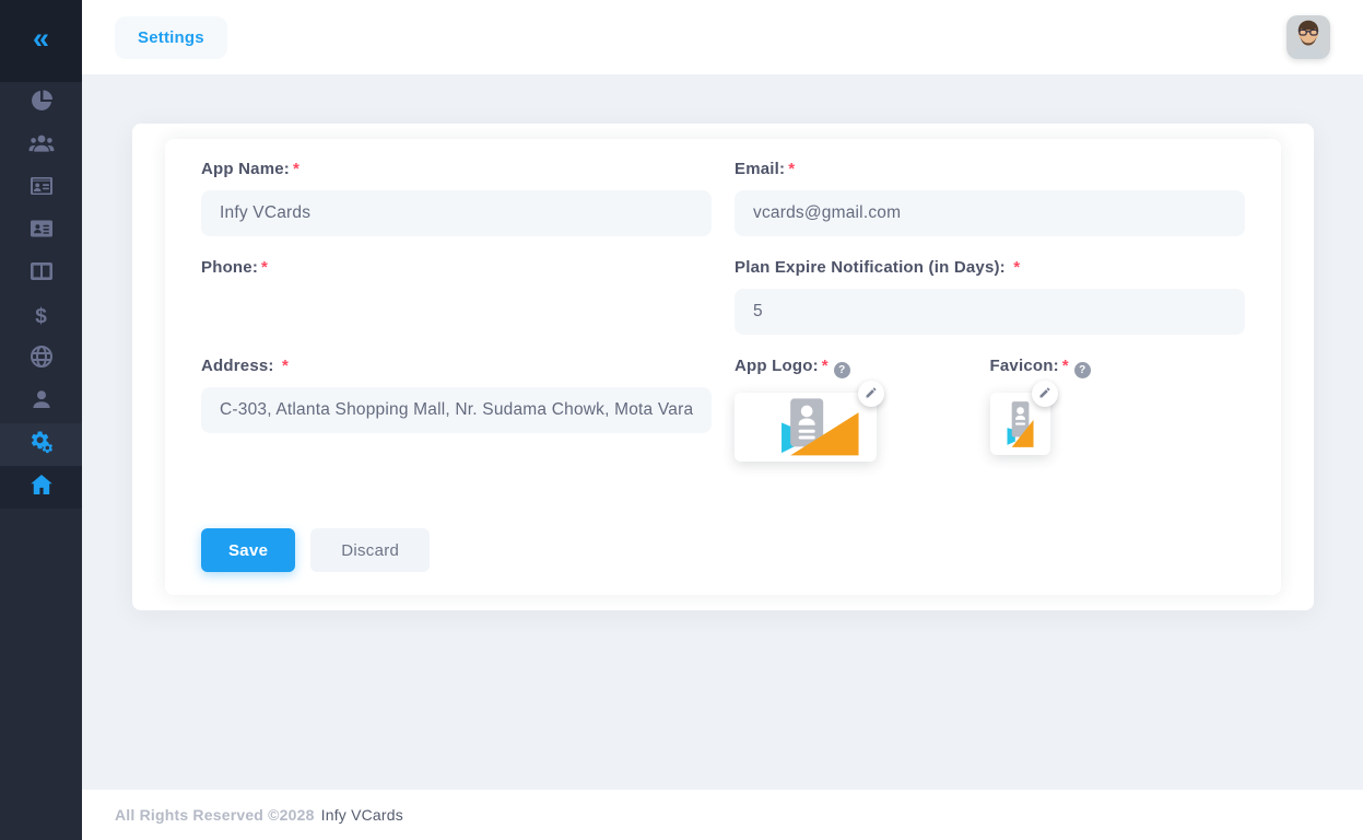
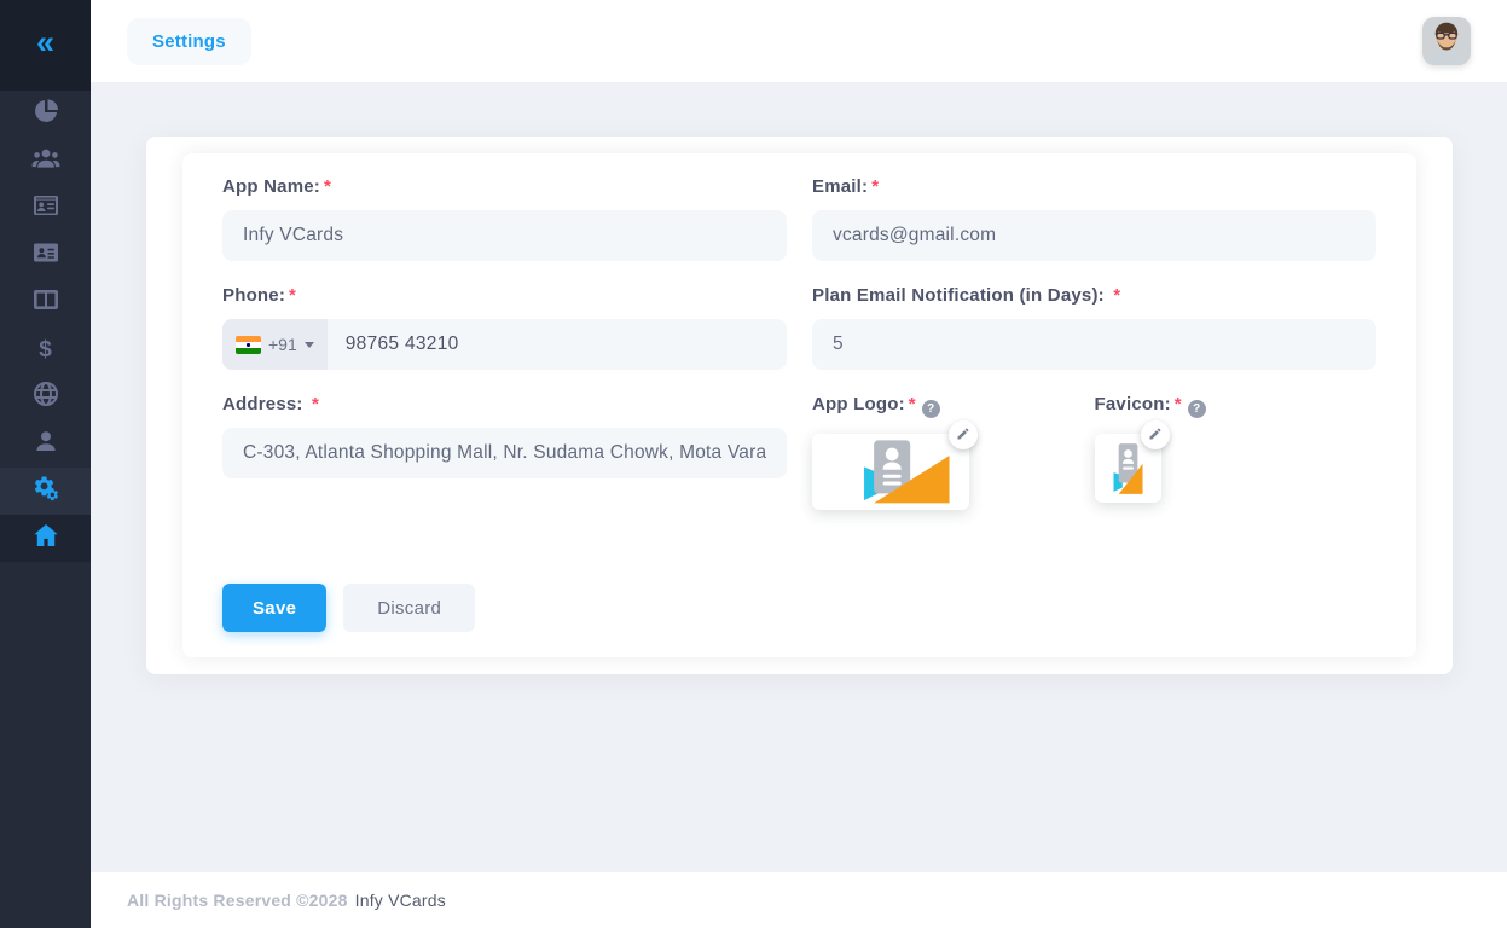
  «
  $
  Settings
  App Name: *
  Infy VCards
  Email: *
  vcards@gmail.com
  Phone: *
+ +91
+ 98765 43210
- Plan Expire Notification (in Days): *
+ Plan Email Notification (in Days): *
  5
  Address: *
  C-303, Atlanta Shopping Mall, Nr. Sudama Chowk, Mota Vara
  App Logo: * ?
  Favicon: * ?
  Save
  Discard
  All Rights Reserved ©2028
  Infy VCards
